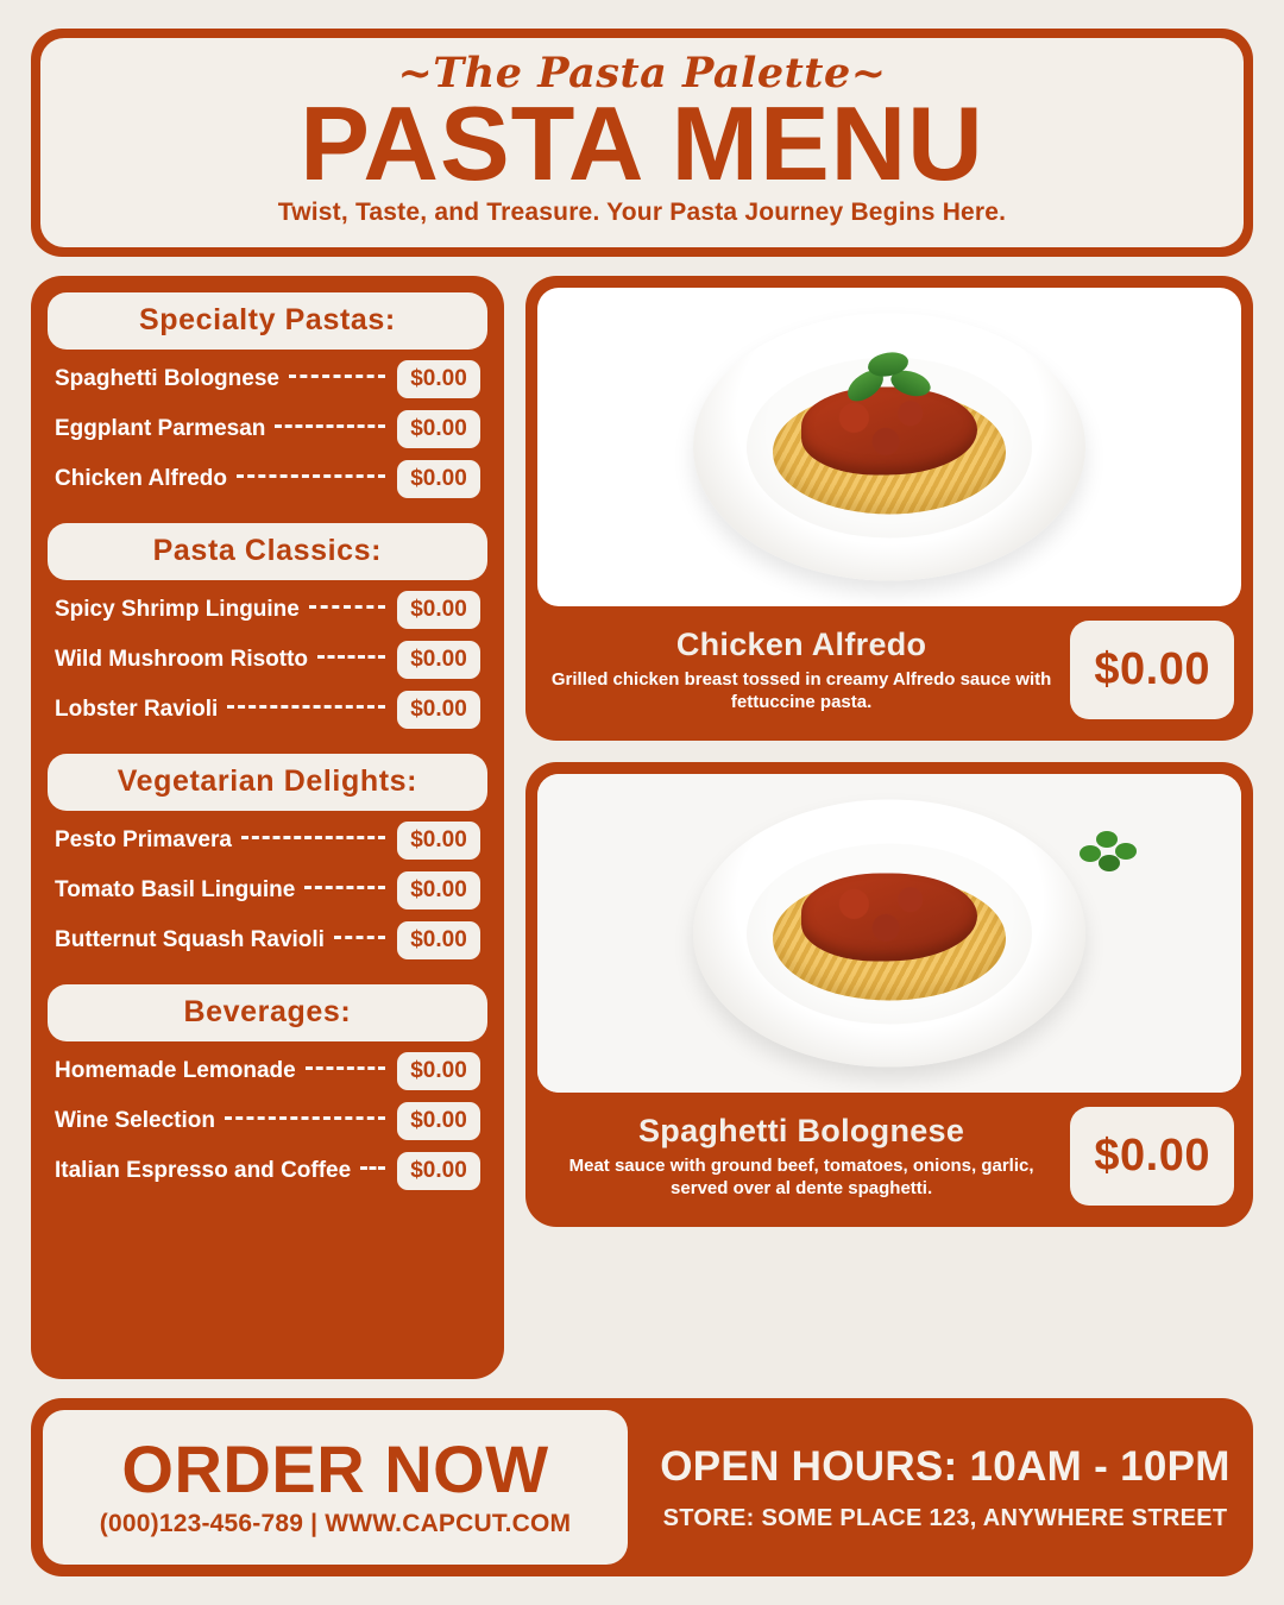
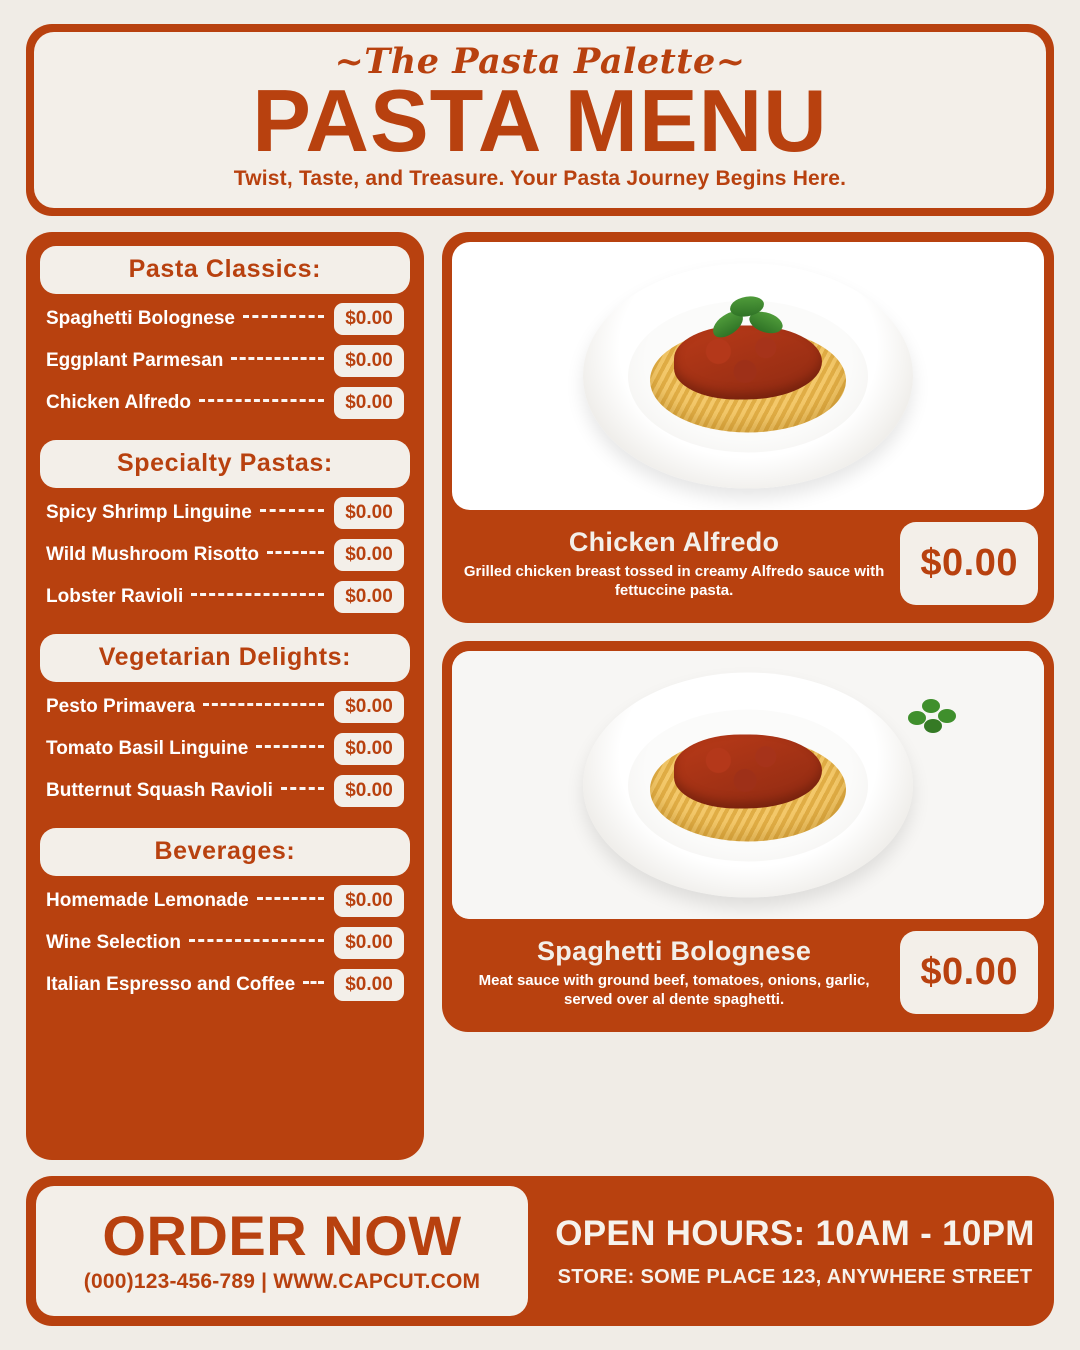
  ~The Pasta Palette~
  PASTA MENU
  Twist, Taste, and Treasure. Your Pasta Journey Begins Here.
- Specialty Pastas:
+ Pasta Classics:
  Spaghetti Bolognese
  $0.00
  Eggplant Parmesan
  $0.00
  Chicken Alfredo
  $0.00
- Pasta Classics:
+ Specialty Pastas:
  Spicy Shrimp Linguine
  $0.00
  Wild Mushroom Risotto
  $0.00
  Lobster Ravioli
  $0.00
  Vegetarian Delights:
  Pesto Primavera
  $0.00
  Tomato Basil Linguine
  $0.00
  Butternut Squash Ravioli
  $0.00
  Beverages:
  Homemade Lemonade
  $0.00
  Wine Selection
  $0.00
  Italian Espresso and Coffee
  $0.00
  Chicken Alfredo
  Grilled chicken breast tossed in creamy Alfredo sauce with fettuccine pasta.
  $0.00
  Spaghetti Bolognese
  Meat sauce with ground beef, tomatoes, onions, garlic, served over al dente spaghetti.
  $0.00
  ORDER NOW
  (000)123-456-789 | WWW.CAPCUT.COM
  OPEN HOURS: 10AM - 10PM
  STORE: SOME PLACE 123, ANYWHERE STREET
